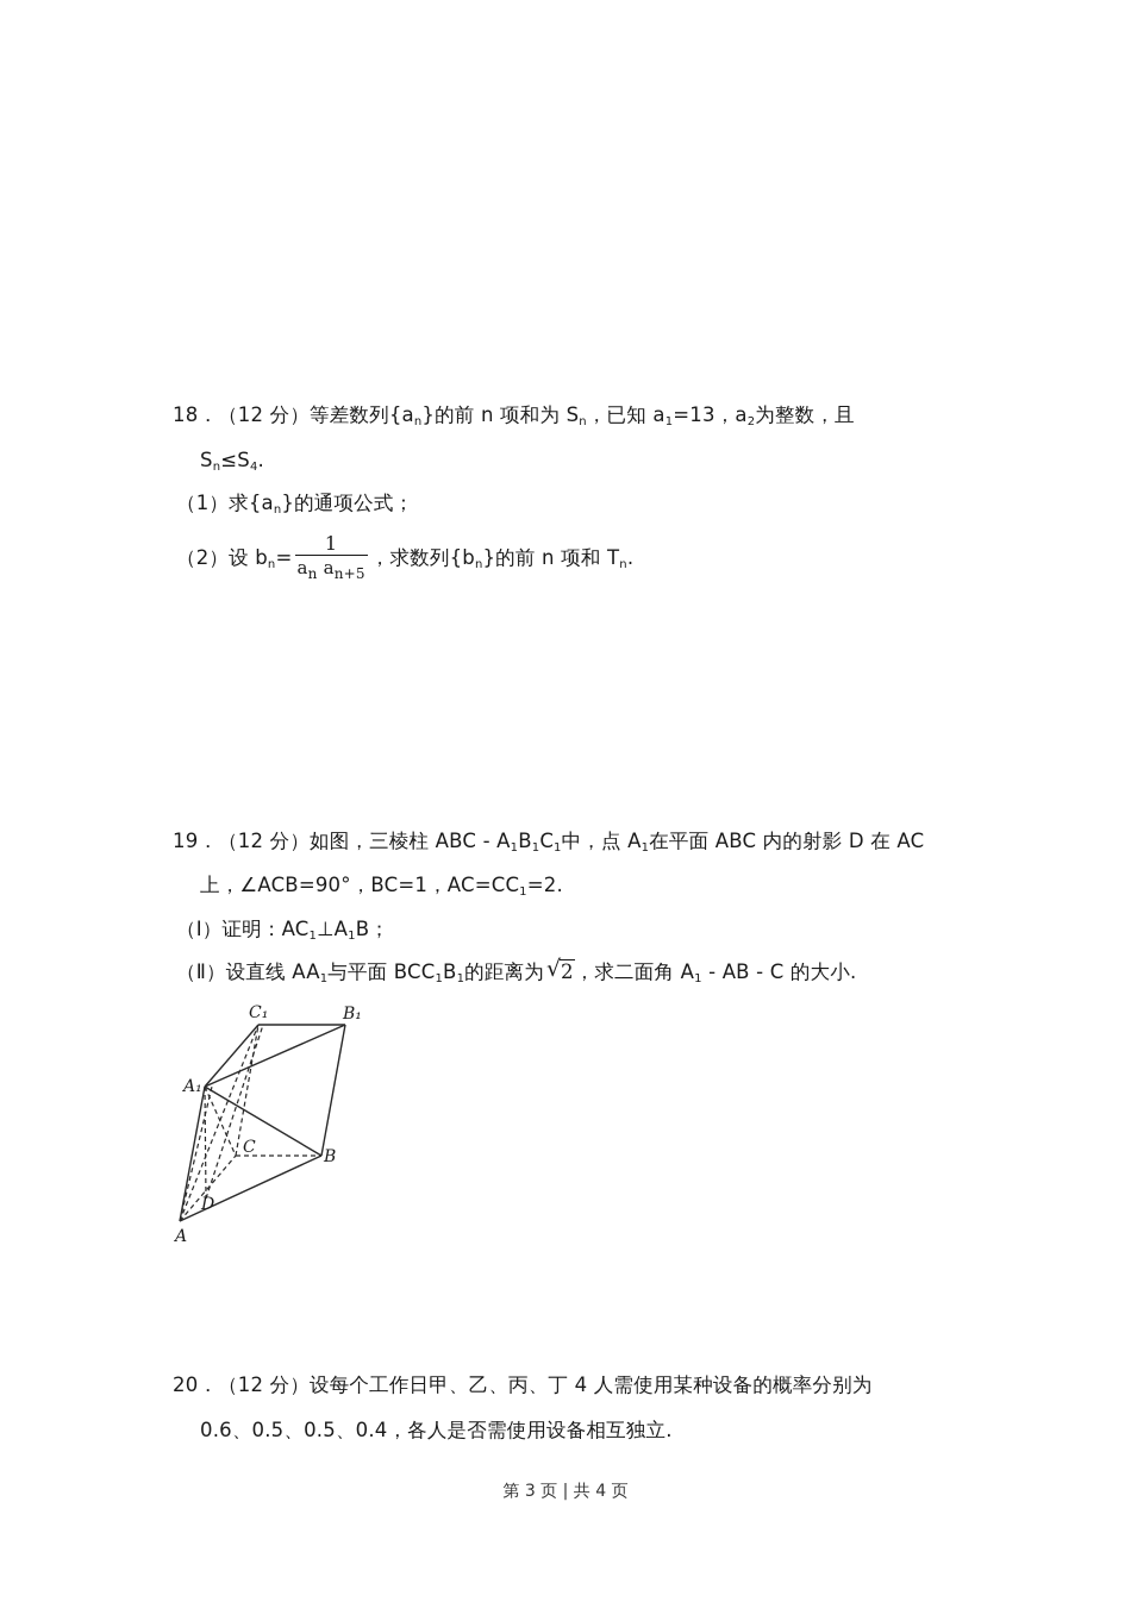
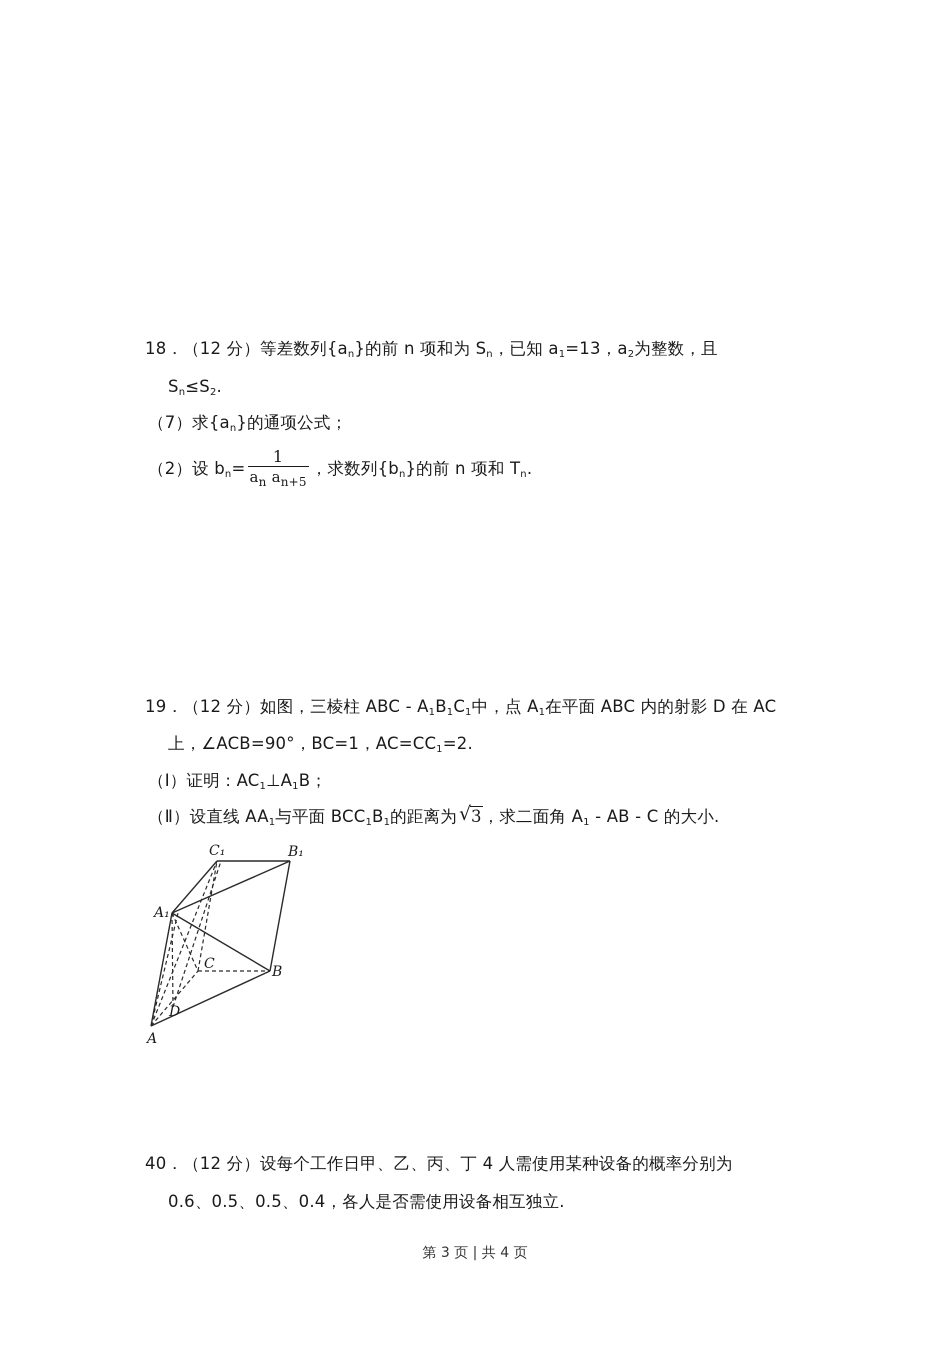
  18．（12 分）等差数列{an}的前 n 项和为 Sn，已知 a1=13，a2为整数，且
- Sn≤S4.
+ Sn≤S2.
- （1）求{an}的通项公式；
+ （7）求{an}的通项公式；
  （2）设 bn=
  1
  an an+5
  ，求数列{bn}的前 n 项和 Tn.
  19．（12 分）如图，三棱柱 ABC - A1B1C1中，点 A1在平面 ABC 内的射影 D 在 AC
  上，∠ACB=90°，BC=1，AC=CC1=2.
  （Ⅰ）证明：AC1⊥A1B；
  （Ⅱ）设直线 AA1与平面 BCC1B1的距离为
  √
- 2，求二面角 A1 - AB - C 的大小.
+ 3，求二面角 A1 - AB - C 的大小.
  C₁
  B₁
  A₁
  C
  B
  D
  A
- 20．（12 分）设每个工作日甲、乙、丙、丁 4 人需使用某种设备的概率分别为
+ 40．（12 分）设每个工作日甲、乙、丙、丁 4 人需使用某种设备的概率分别为
  0.6、0.5、0.5、0.4，各人是否需使用设备相互独立.
  第 3 页 | 共 4 页
